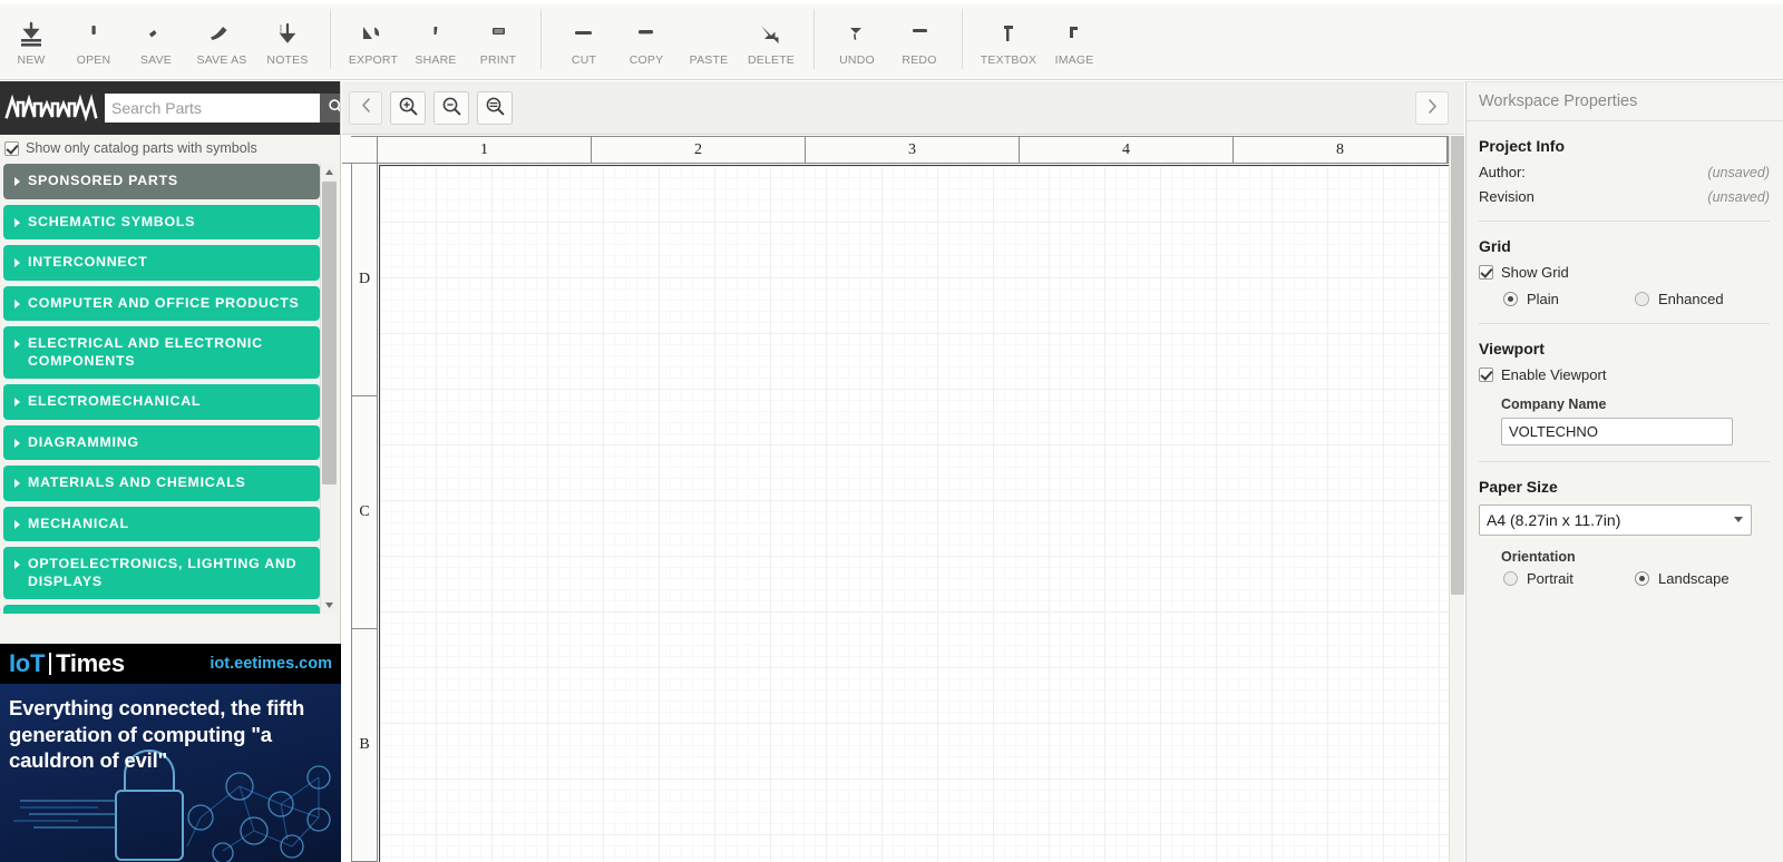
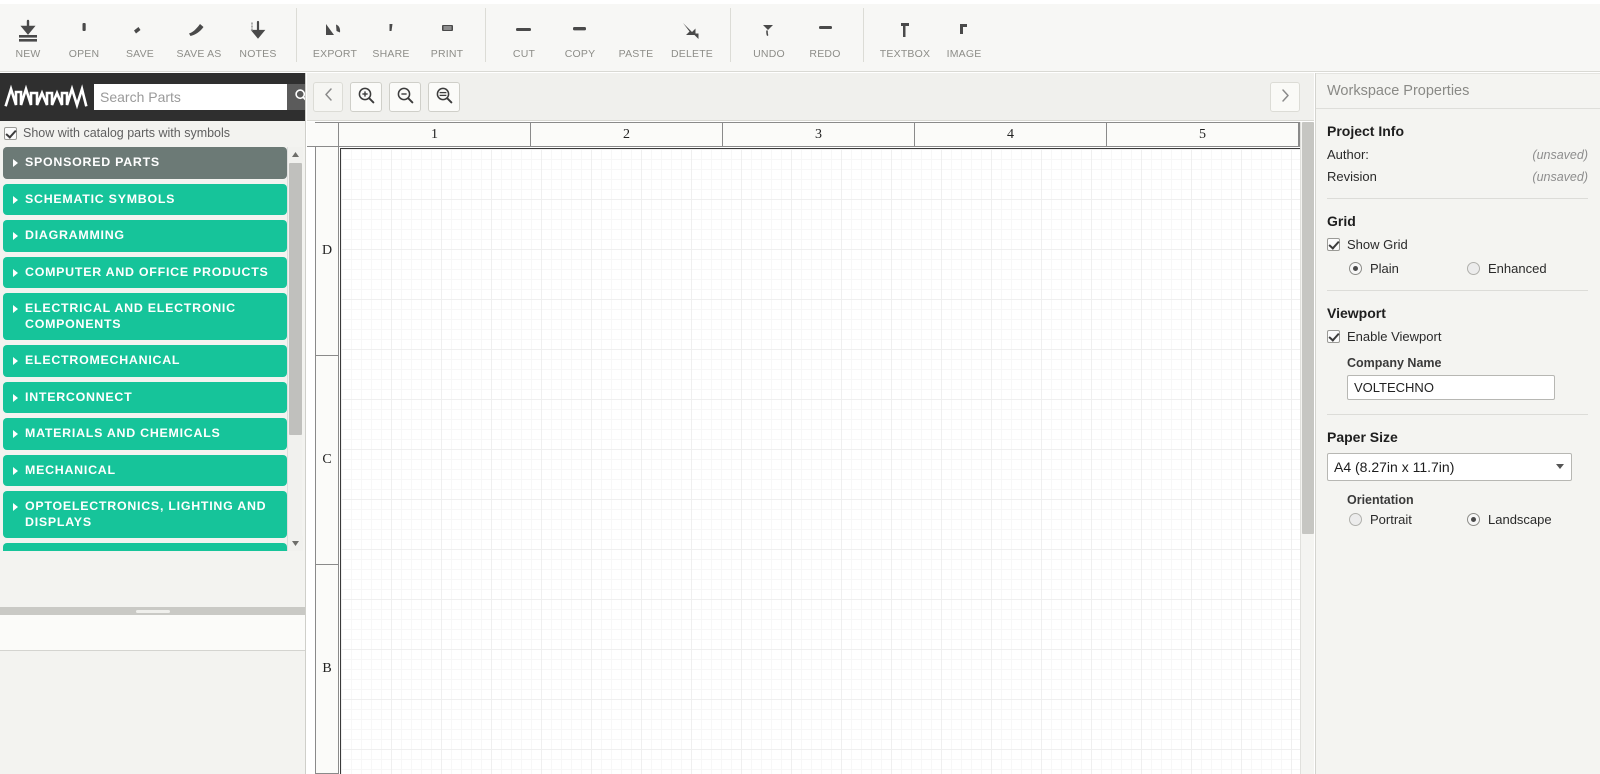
  NEW
  OPEN
  SAVE
  SAVE AS
  NOTES
  EXPORT
  SHARE
  PRINT
  CUT
  COPY
  PASTE
  DELETE
  UNDO
  REDO
  TEXTBOX
  IMAGE
  Search Parts
- Show only catalog parts with symbols
+ Show with catalog parts with symbols
  SPONSORED PARTS
  SCHEMATIC SYMBOLS
- INTERCONNECT
+ DIAGRAMMING
  COMPUTER AND OFFICE PRODUCTS
  ELECTRICAL AND ELECTRONIC COMPONENTS
  ELECTROMECHANICAL
- DIAGRAMMING
+ INTERCONNECT
  MATERIALS AND CHEMICALS
  MECHANICAL
  OPTOELECTRONICS, LIGHTING AND DISPLAYS
- IoT
- Times
- iot.eetimes.com
- Everything connected, the fifth generation of computing "a cauldron of evil"
  1
  2
  3
  4
- 8
+ 5
  D
  C
  B
  Workspace Properties
  Project Info
  Author:
  (unsaved)
  Revision
  (unsaved)
  Grid
  Show Grid
  Plain
  Enhanced
  Viewport
  Enable Viewport
  Company Name
  VOLTECHNO
  Paper Size
  A4 (8.27in x 11.7in)
  Orientation
  Portrait
  Landscape
